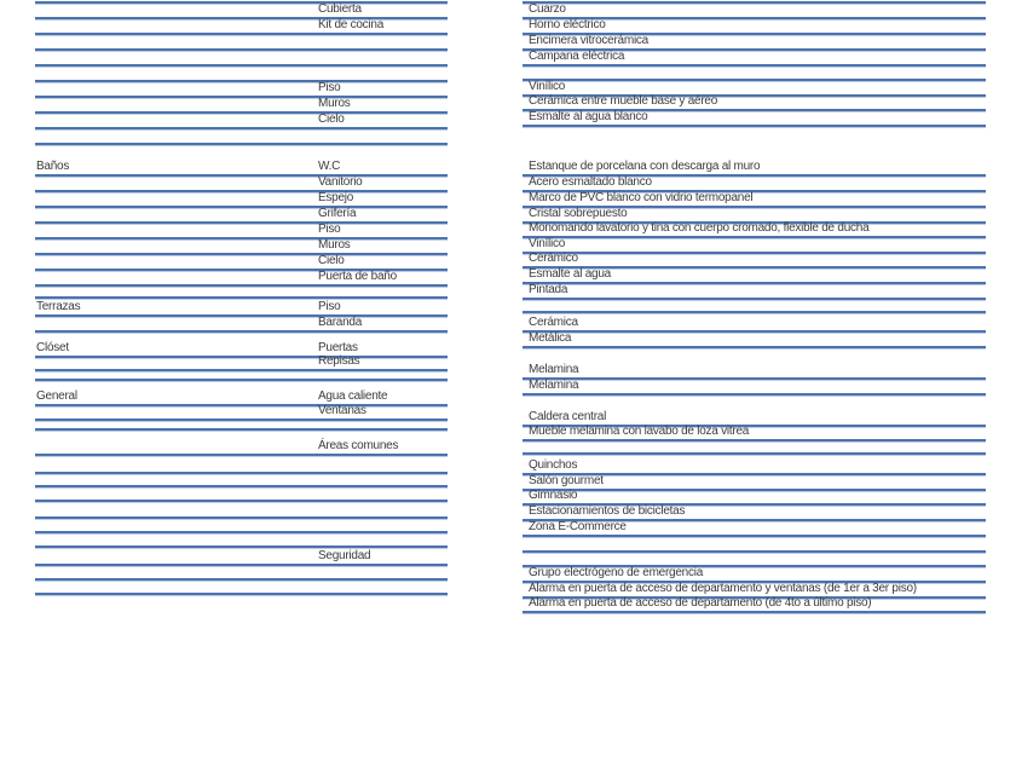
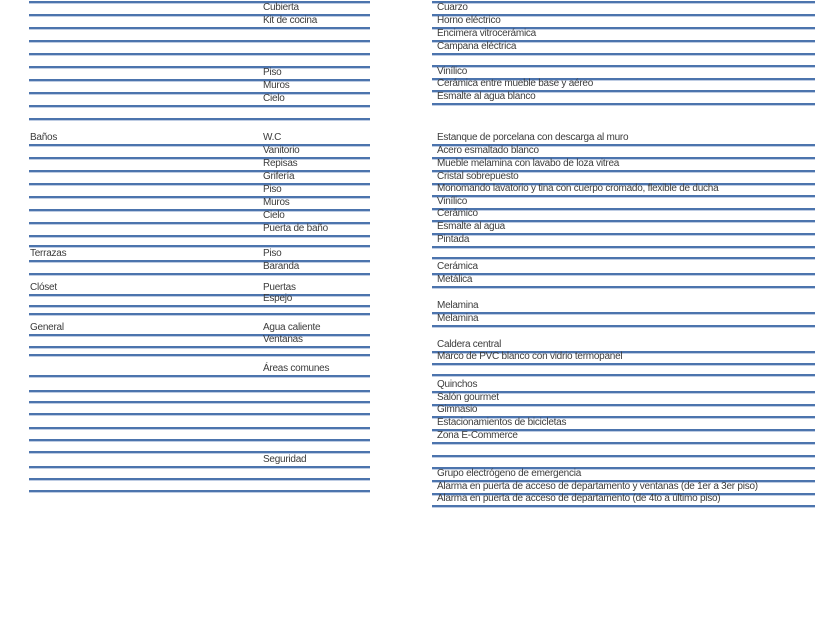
  Cubierta
  Kit de cocina
  Piso
  Muros
  Cielo
  Baños
  W.C
  Vanitorio
- Espejo
+ Repisas
  Grifería
  Piso
  Muros
  Cielo
  Puerta de baño
  Terrazas
  Piso
  Baranda
  Clóset
  Puertas
- Repisas
+ Espejo
  General
  Agua caliente
  Ventanas
  Áreas comunes
  Seguridad
  Cuarzo
  Horno eléctrico
  Encimera vitrocerámica
  Campana eléctrica
  Vinílico
  Cerámica entre mueble base y aéreo
  Esmalte al agua blanco
  Estanque de porcelana con descarga al muro
  Acero esmaltado blanco
- Marco de PVC blanco con vidrio termopanel
+ Mueble melamina con lavabo de loza vitrea
  Cristal sobrepuesto
  Monomando lavatorio y tina con cuerpo cromado, flexible de ducha
  Vinílico
  Cerámico
  Esmalte al agua
  Pintada
  Cerámica
  Metálica
  Melamina
  Melamina
  Caldera central
- Mueble melamina con lavabo de loza vitrea
+ Marco de PVC blanco con vidrio termopanel
  Quinchos
  Salón gourmet
  Gimnasio
  Estacionamientos de bicicletas
  Zona E-Commerce
  Grupo electrógeno de emergencia
  Alarma en puerta de acceso de departamento y ventanas (de 1er a 3er piso)
  Alarma en puerta de acceso de departamento (de 4to a último piso)
